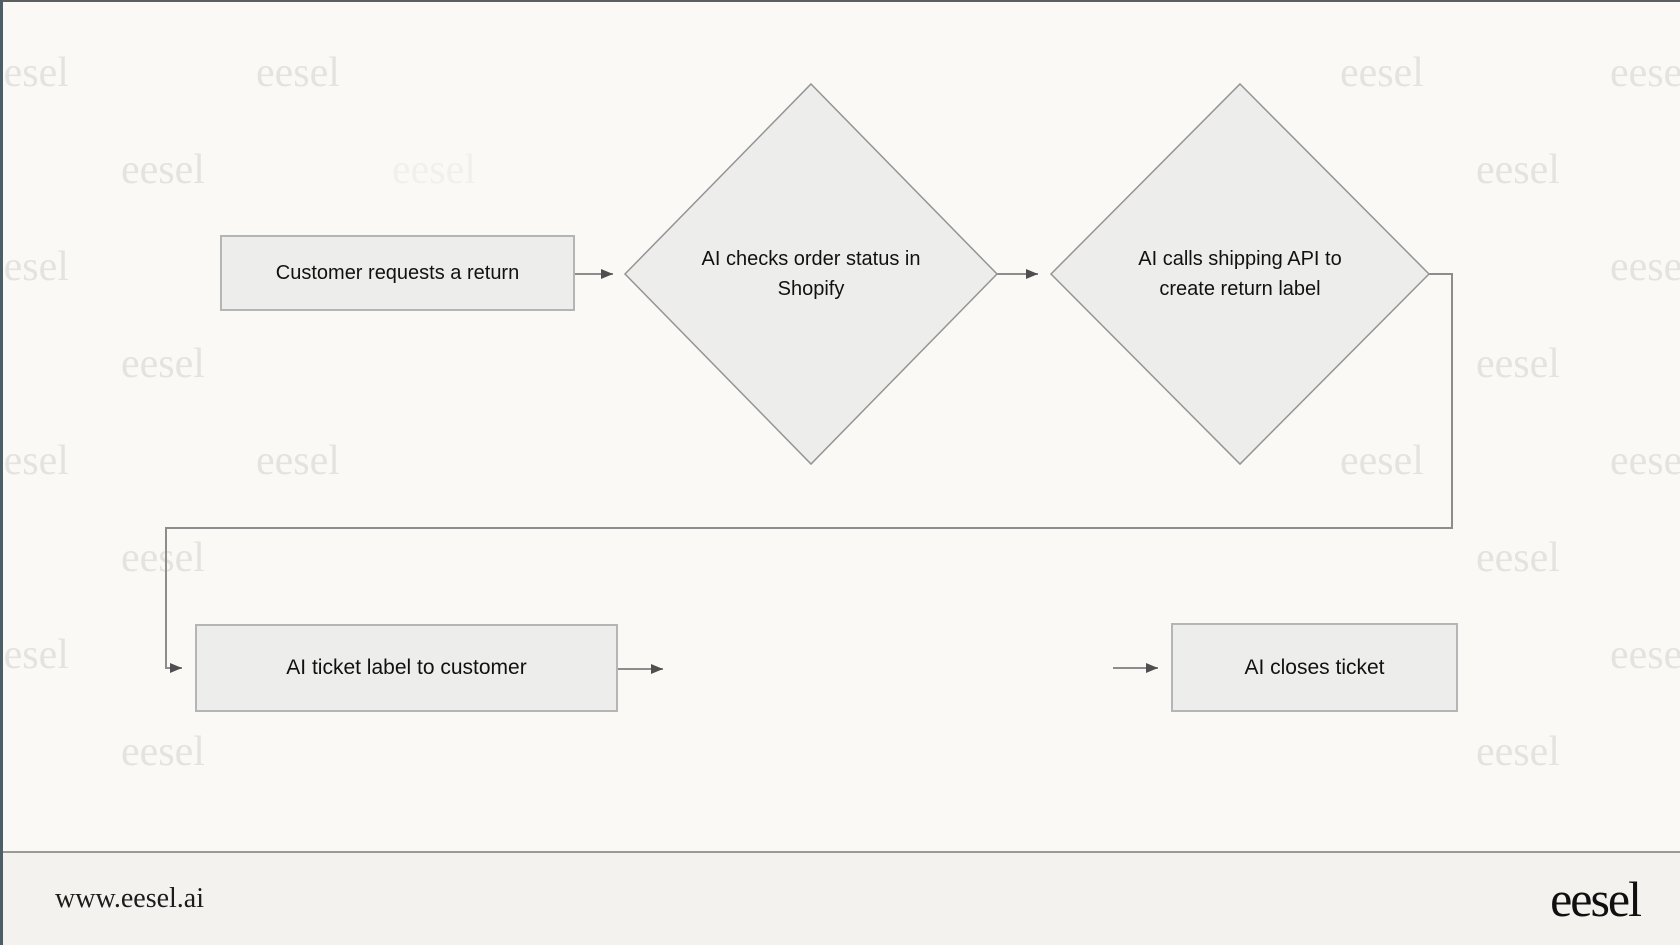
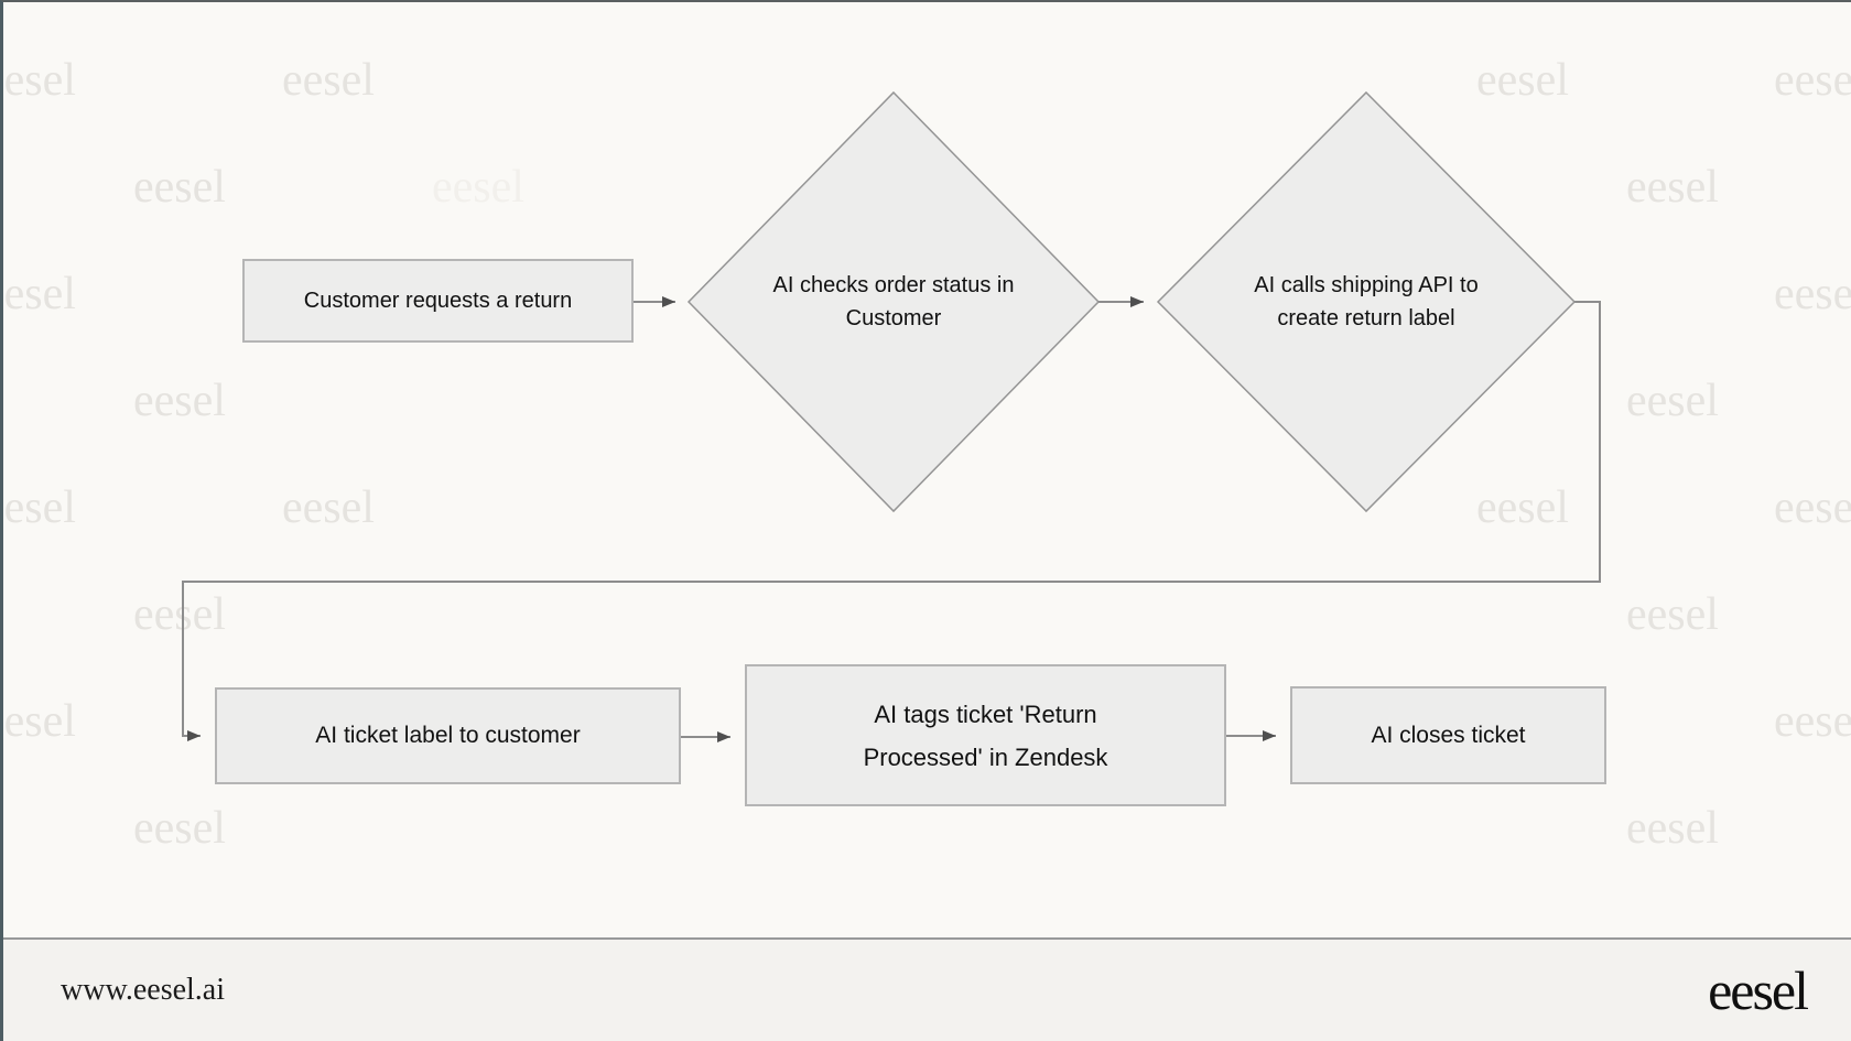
  eeel
  Customer requests a return
  AI ticket label to customer
+ AI tags ticket 'Return Processed' in Zendesk
  AI closes ticket
- AI checks order status in Shopify
+ AI checks order status in Customer
  AI calls shipping API to create return label
  www.eesel.ai
  eesel
